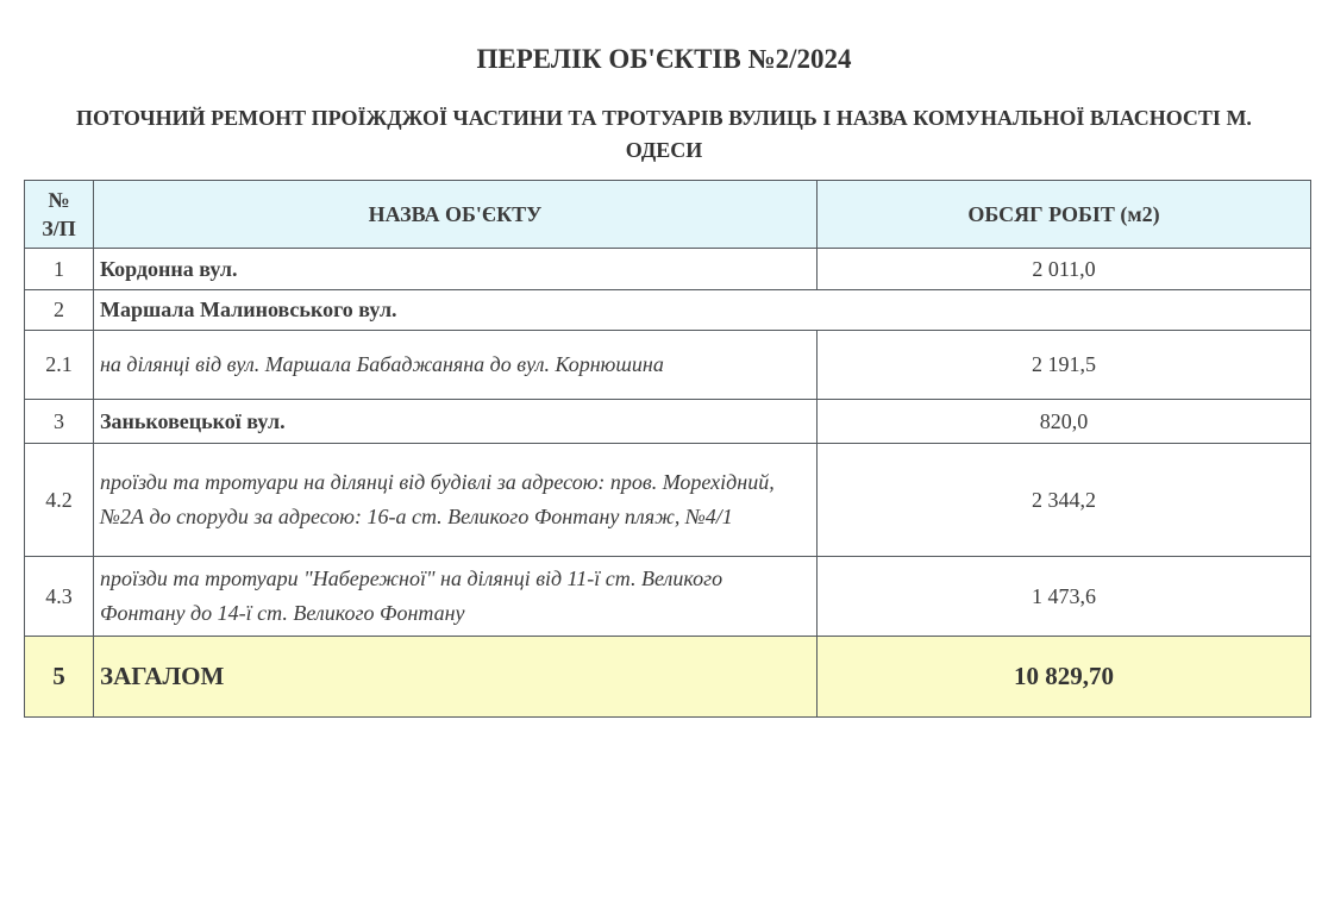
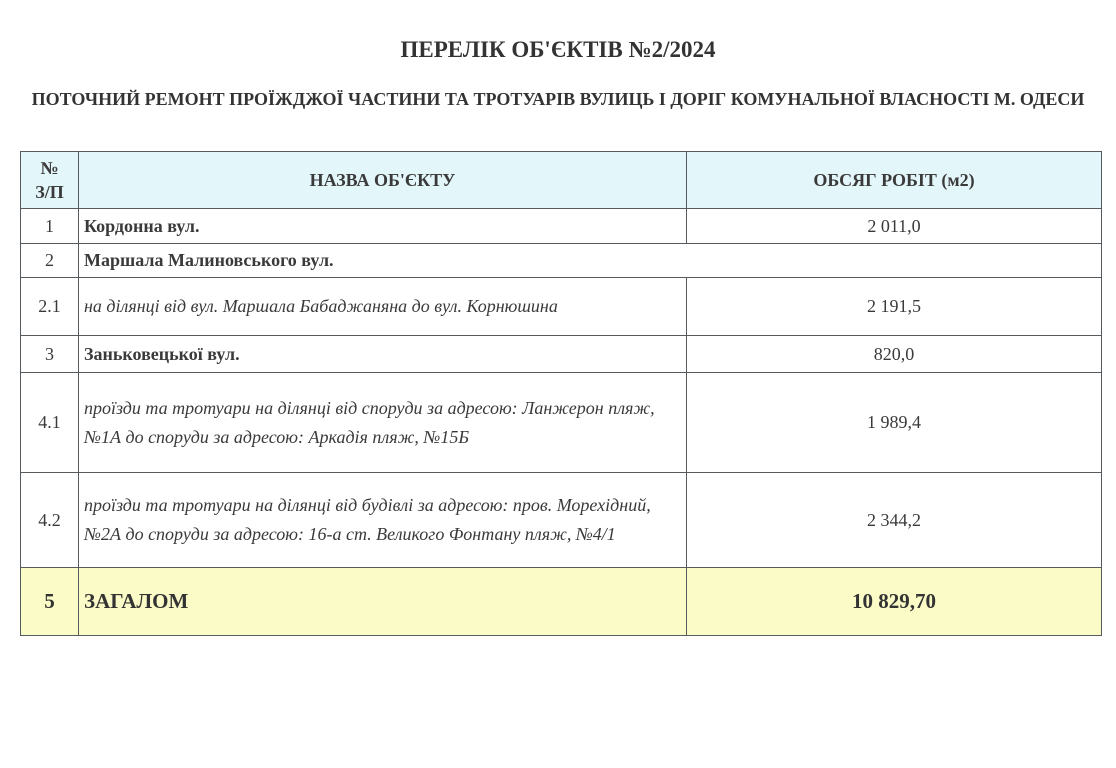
  ПЕРЕЛІК ОБ'ЄКТІВ №2/2024
- ПОТОЧНИЙ РЕМОНТ ПРОЇЖДЖОЇ ЧАСТИНИ ТА ТРОТУАРІВ ВУЛИЦЬ І НАЗВА КОМУНАЛЬНОЇ ВЛАСНОСТІ М. ОДЕСИ
+ ПОТОЧНИЙ РЕМОНТ ПРОЇЖДЖОЇ ЧАСТИНИ ТА ТРОТУАРІВ ВУЛИЦЬ І ДОРІГ КОМУНАЛЬНОЇ ВЛАСНОСТІ М. ОДЕСИ
  № З/П	НАЗВА ОБ'ЄКТУ	ОБСЯГ РОБІТ (м2)
  1	Кордонна вул.	2 011,0
  2	Маршала Малиновського вул.
  2.1	на ділянці від вул. Маршала Бабаджаняна до вул. Корнюшина	2 191,5
  3	Заньковецької вул.	820,0
+ 4.1	проїзди та тротуари на ділянці від споруди за адресою: Ланжерон пляж, №1А до споруди за адресою: Аркадія пляж, №15Б	1 989,4
  4.2	проїзди та тротуари на ділянці від будівлі за адресою: пров. Морехідний, №2А до споруди за адресою: 16-а ст. Великого Фонтану пляж, №4/1	2 344,2
- 4.3	проїзди та тротуари "Набережної" на ділянці від 11-ї ст. Великого Фонтану до 14-ї ст. Великого Фонтану	1 473,6
  5	ЗАГАЛОМ	10 829,70
